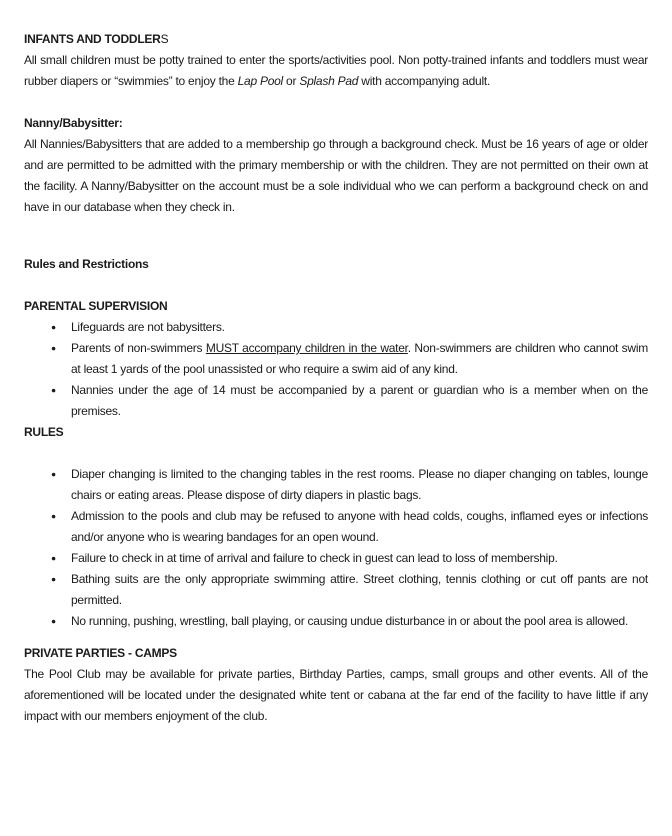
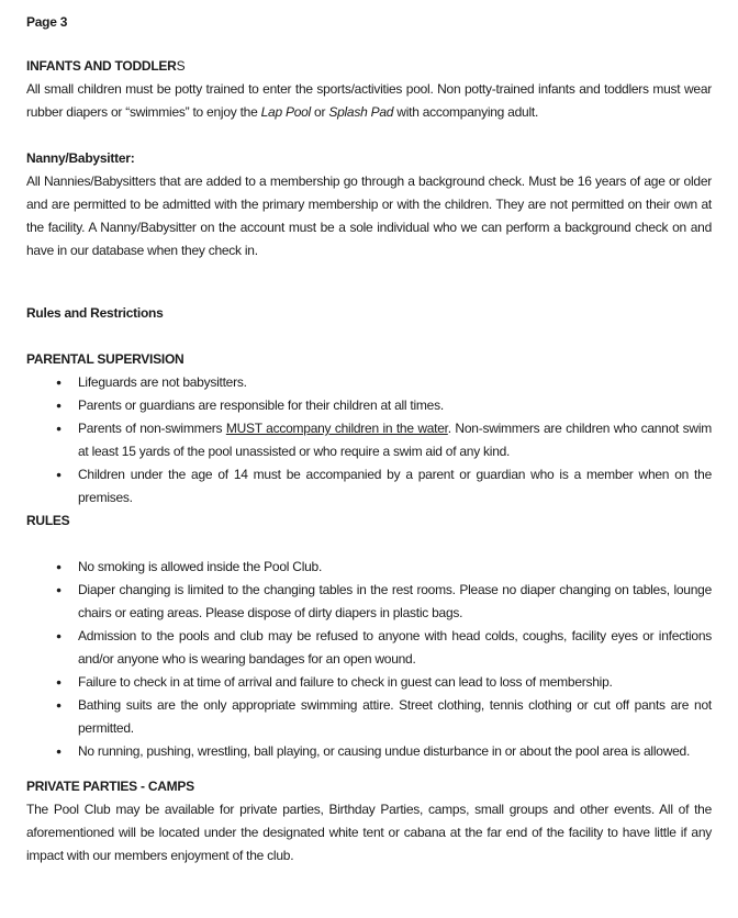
+ Page 3
  INFANTS AND TODDLERS
  All small children must be potty trained to enter the sports/activities pool. Non potty-trained infants and toddlers must wear rubber diapers or “swimmies” to enjoy the Lap Pool or Splash Pad with accompanying adult.
  Nanny/Babysitter:
  All Nannies/Babysitters that are added to a membership go through a background check. Must be 16 years of age or older and are permitted to be admitted with the primary membership or with the children. They are not permitted on their own at the facility. A Nanny/Babysitter on the account must be a sole individual who we can perform a background check on and have in our database when they check in.
  Rules and Restrictions
  PARENTAL SUPERVISION
  Lifeguards are not babysitters.
+ Parents or guardians are responsible for their children at all times.
- Parents of non-swimmers MUST accompany children in the water. Non-swimmers are children who cannot swim at least 1 yards of the pool unassisted or who require a swim aid of any kind.
+ Parents of non-swimmers MUST accompany children in the water. Non-swimmers are children who cannot swim at least 15 yards of the pool unassisted or who require a swim aid of any kind.
- Nannies under the age of 14 must be accompanied by a parent or guardian who is a member when on the premises.
+ Children under the age of 14 must be accompanied by a parent or guardian who is a member when on the premises.
  RULES
+ No smoking is allowed inside the Pool Club.
  Diaper changing is limited to the changing tables in the rest rooms. Please no diaper changing on tables, lounge chairs or eating areas. Please dispose of dirty diapers in plastic bags.
- Admission to the pools and club may be refused to anyone with head colds, coughs, inflamed eyes or infections and/or anyone who is wearing bandages for an open wound.
+ Admission to the pools and club may be refused to anyone with head colds, coughs, facility eyes or infections and/or anyone who is wearing bandages for an open wound.
  Failure to check in at time of arrival and failure to check in guest can lead to loss of membership.
  Bathing suits are the only appropriate swimming attire. Street clothing, tennis clothing or cut off pants are not permitted.
  No running, pushing, wrestling, ball playing, or causing undue disturbance in or about the pool area is allowed.
  PRIVATE PARTIES - CAMPS
  The Pool Club may be available for private parties, Birthday Parties, camps, small groups and other events. All of the aforementioned will be located under the designated white tent or cabana at the far end of the facility to have little if any impact with our members enjoyment of the club.
